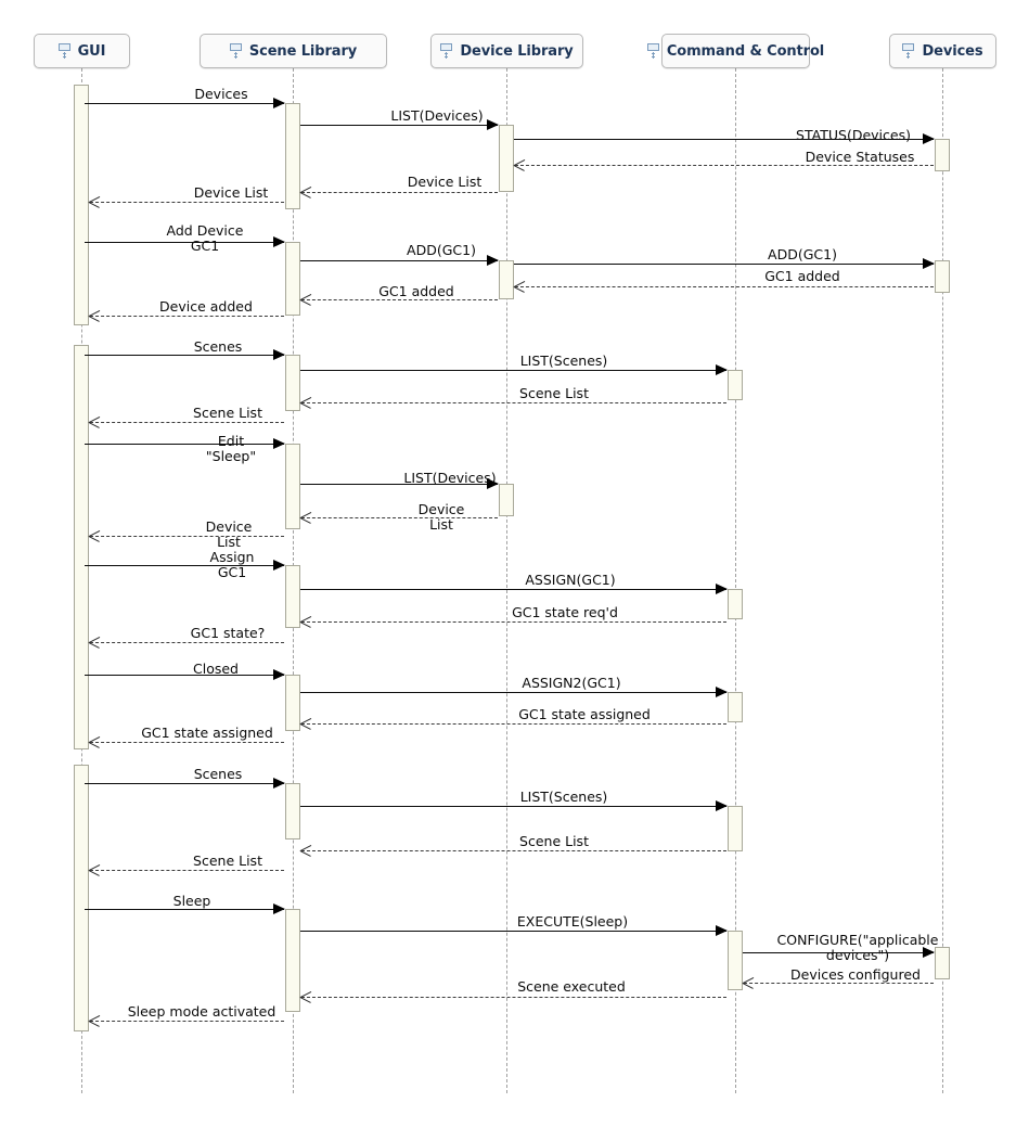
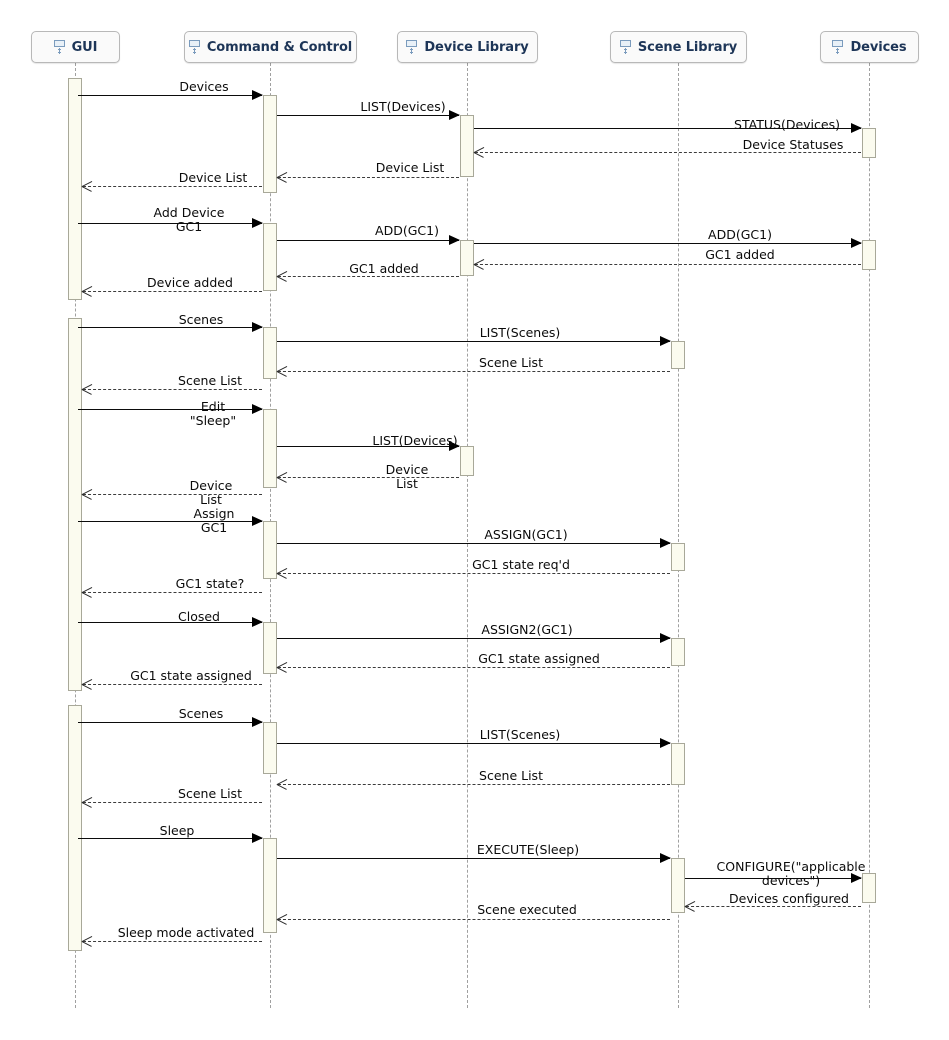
  Devices
  LIST(Devices)
  STATUS(Devices)
  Device Statuses
  Device List
  Device List
  Add Device
  GC1
  ADD(GC1)
  ADD(GC1)
  GC1 added
  GC1 added
  Device added
  Scenes
  LIST(Scenes)
  Scene List
  Scene List
  Edit
  "Sleep"
  LIST(Devices)
  Device
  List
  Device
  List
  Assign
  GC1
  ASSIGN(GC1)
  GC1 state req'd
  GC1 state?
  Closed
  ASSIGN2(GC1)
  GC1 state assigned
  GC1 state assigned
  Scenes
  LIST(Scenes)
  Scene List
  Scene List
  Sleep
  EXECUTE(Sleep)
  CONFIGURE("applicable
  devices")
  Devices configured
  Scene executed
  Sleep mode activated
  GUI
- Scene Library
+ Command & Control
  Device Library
- Command & Control
+ Scene Library
  Devices
